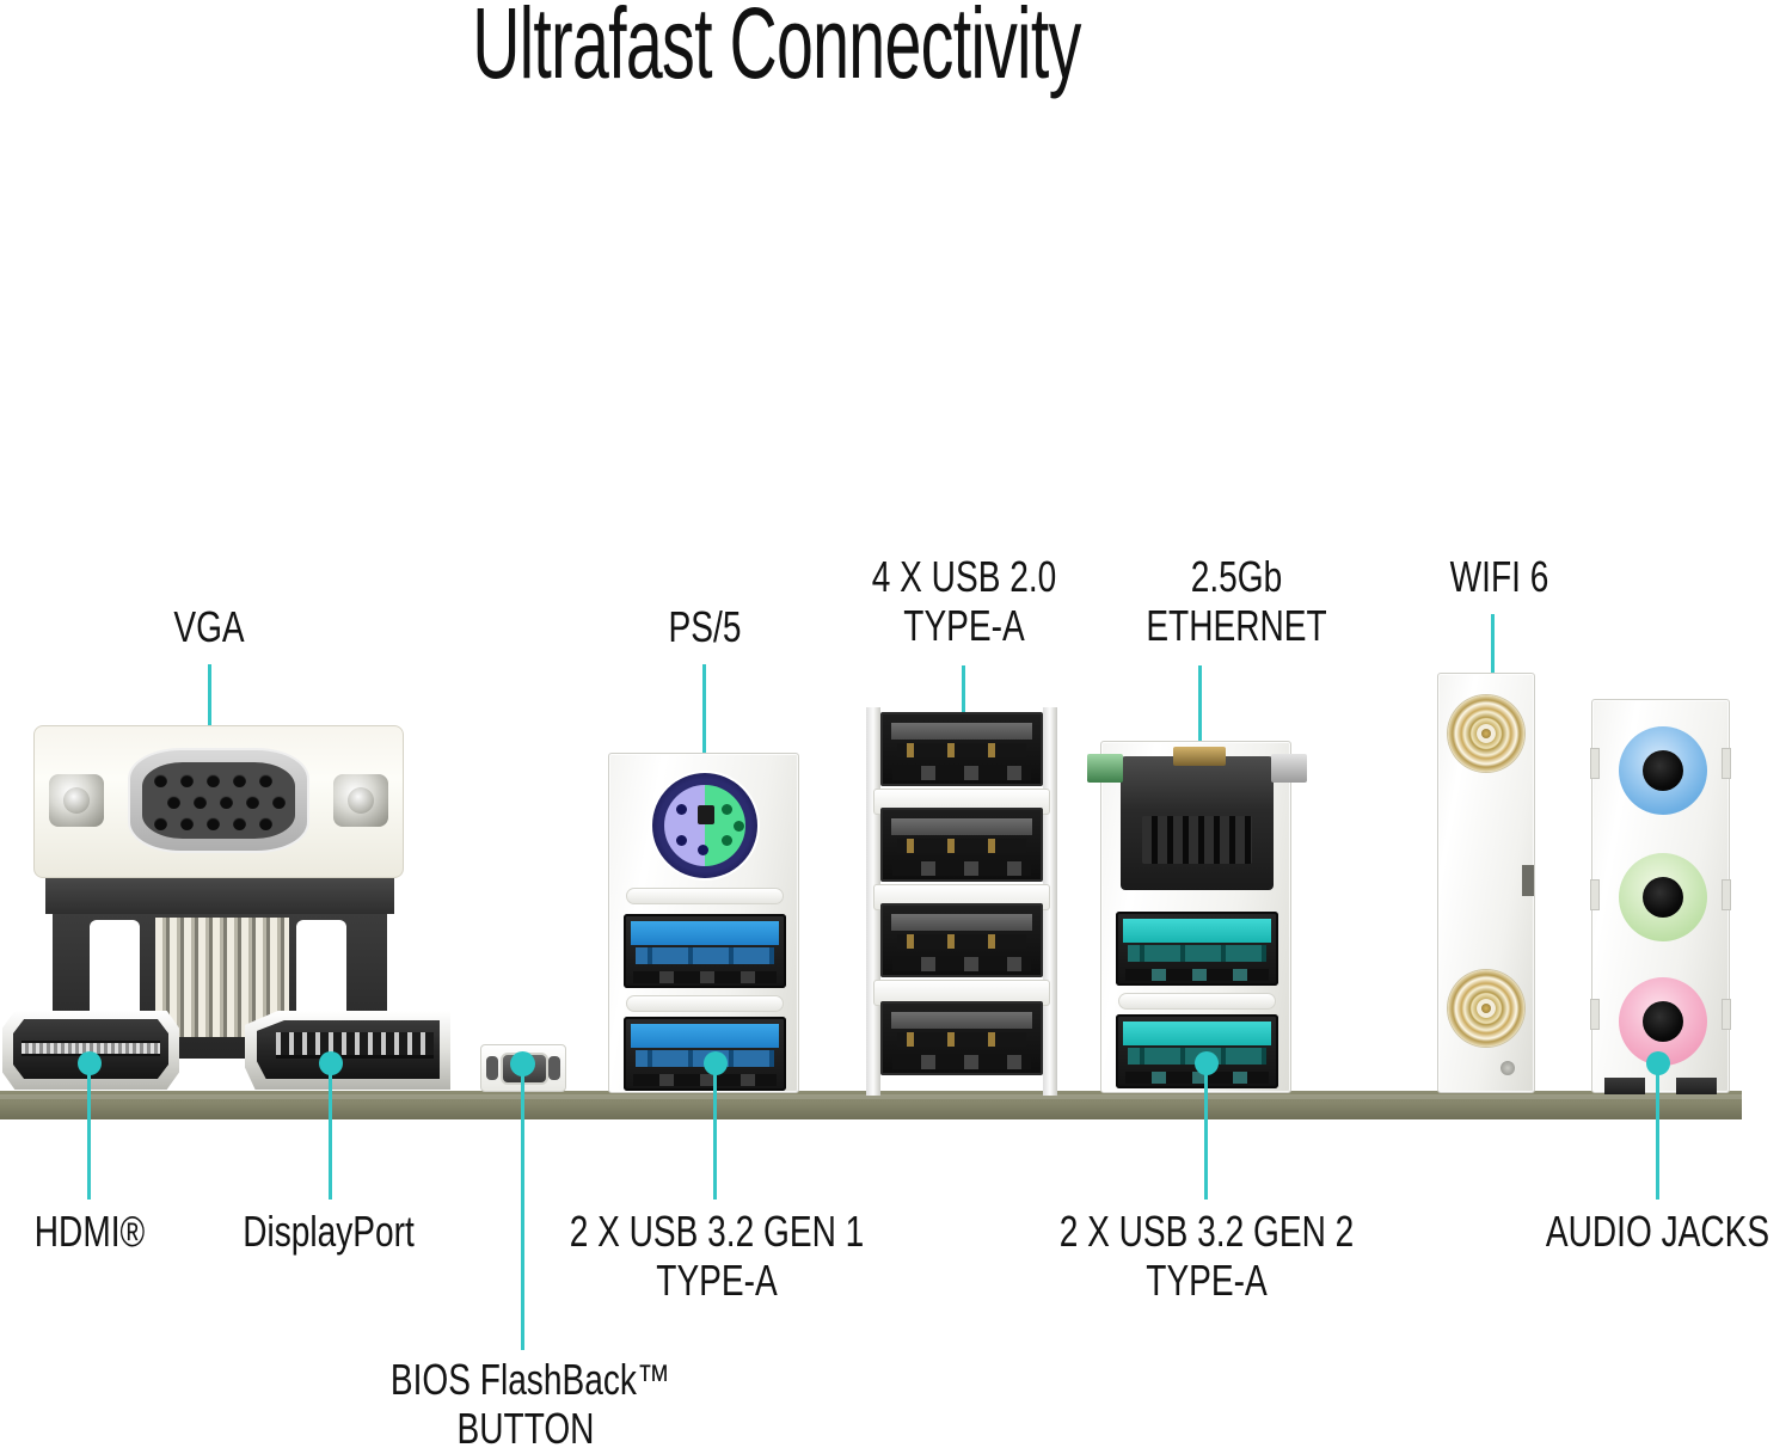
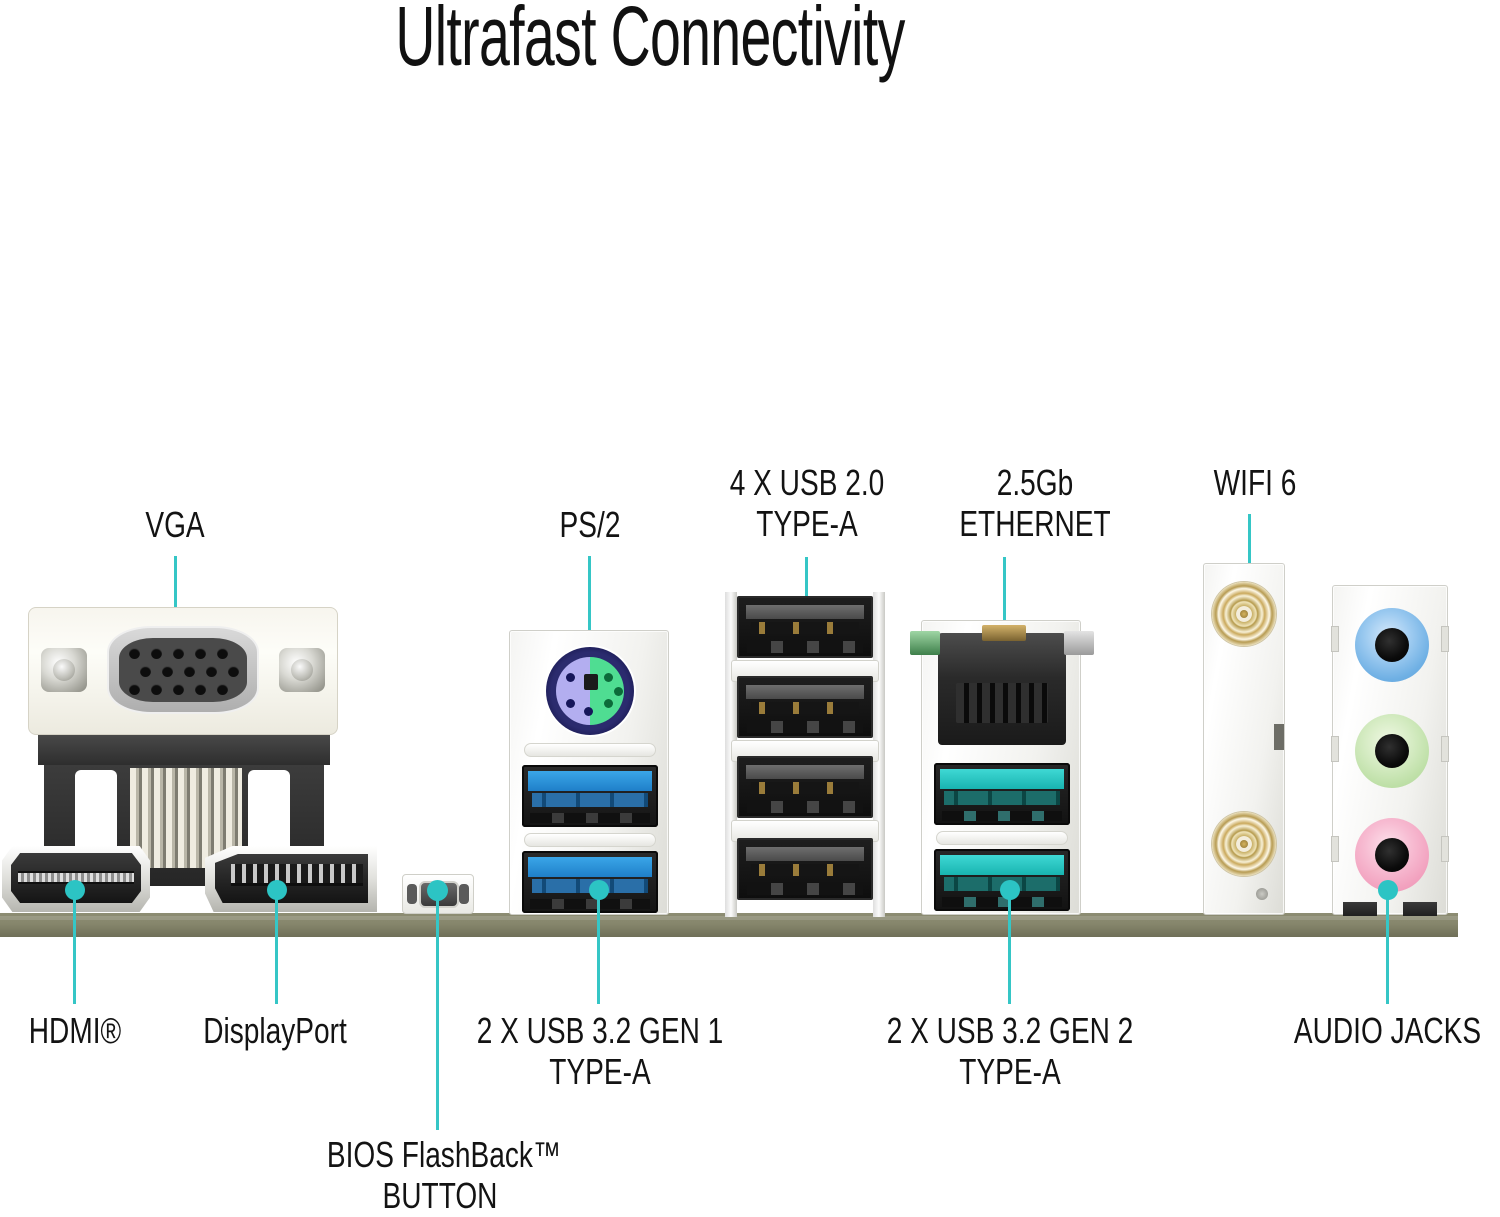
  Ultrafast Connectivity
  VGA
- PS/5
+ PS/2
  4 X USB 2.0
  TYPE-A
  2.5Gb
  ETHERNET
  WIFI 6
  HDMI®
  DisplayPort
  2 X USB 3.2 GEN 1
  TYPE-A
  2 X USB 3.2 GEN 2
  TYPE-A
  AUDIO JACKS
  BIOS FlashBack™
  BUTTON
